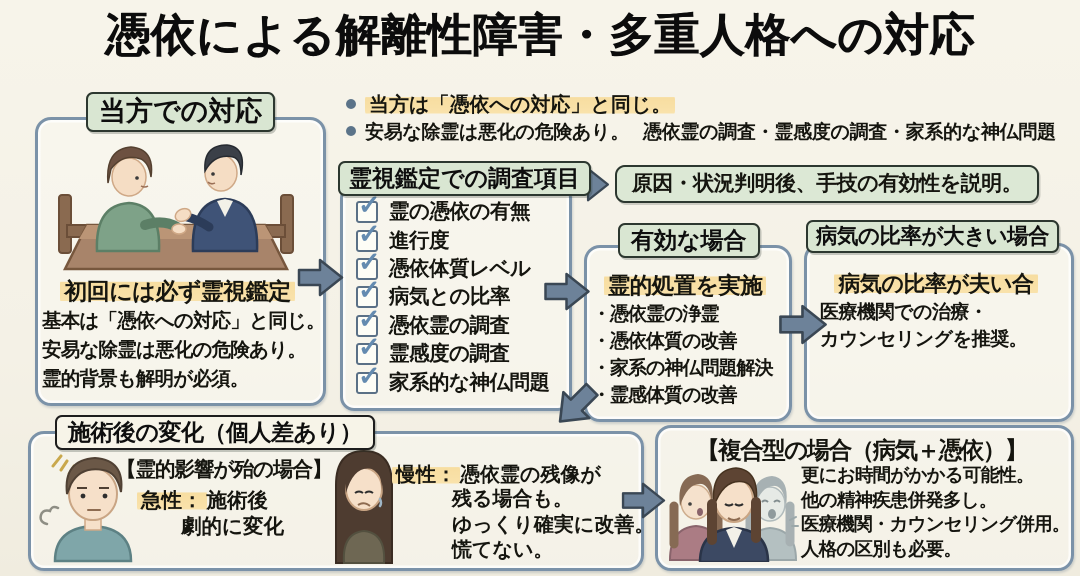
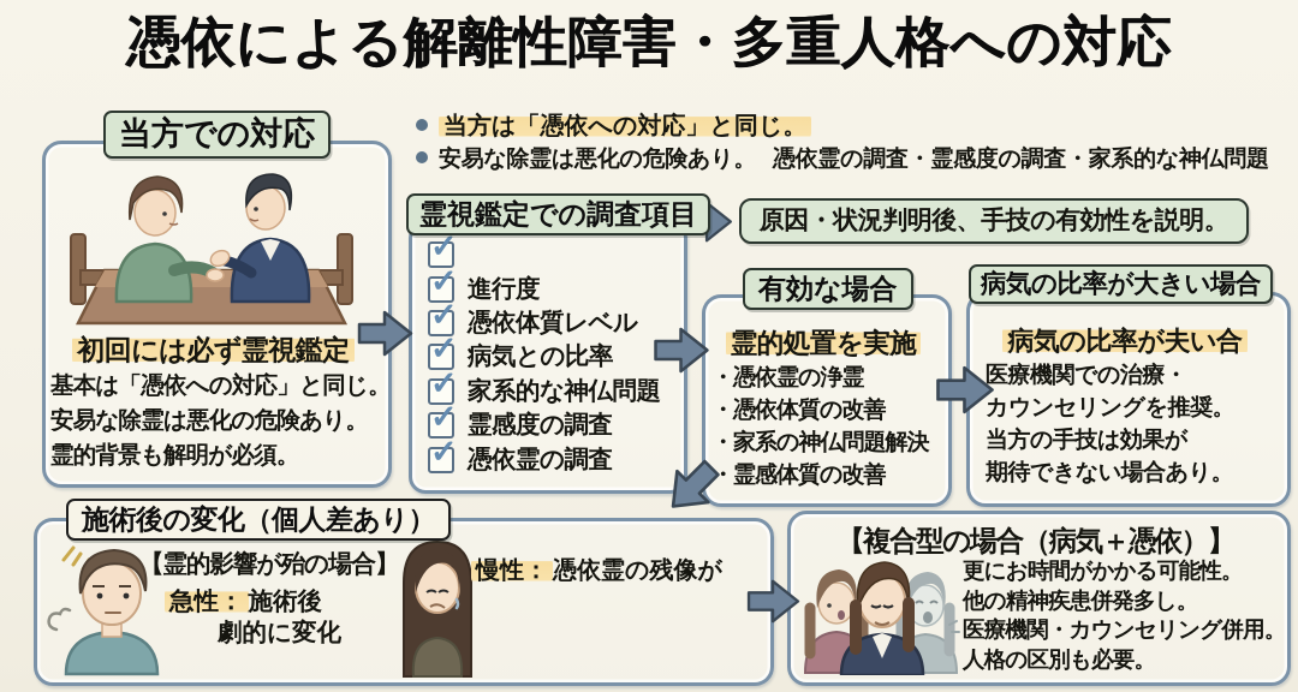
  憑依による解離性障害・多重人格への対応
  当方での対応
  初回には必ず霊視鑑定
  基本は「憑依への対応」と同じ。
  安易な除霊は悪化の危険あり。
  霊的背景も解明が必須。
  当方は「憑依への対応」と同じ。
  安易な除霊は悪化の危険あり。 憑依霊の調査・霊感度の調査・家系的な神仏問題
  霊視鑑定での調査項目
- 霊の憑依の有無
  進行度
  憑依体質レベル
  病気との比率
- 憑依霊の調査
+ 家系的な神仏問題
  霊感度の調査
- 家系的な神仏問題
+ 憑依霊の調査
  原因・状況判明後、手技の有効性を説明。
  有効な場合
  霊的処置を実施
  ・憑依霊の浄霊
  ・憑依体質の改善
  ・家系の神仏問題解決
  ・霊感体質の改善
  病気の比率が大きい場合
  病気の比率が夫い合
  医療機関での治療・
  カウンセリングを推奨。
+ 当方の手技は効果が
+ 期待できない場合あり。
  施術後の変化（個人差あり）
  【霊的影響が殆の場合】
  急性： 施術後
  劇的に変化
  慢性： 憑依霊の残像が
- 残る場合も。
- ゆっくり確実に改善。
- 慌てない。
  【複合型の場合（病気＋憑依）】
  更にお時間がかかる可能性。
  他の精神疾患併発多し。
  医療機関・カウンセリング併用。
  人格の区別も必要。
